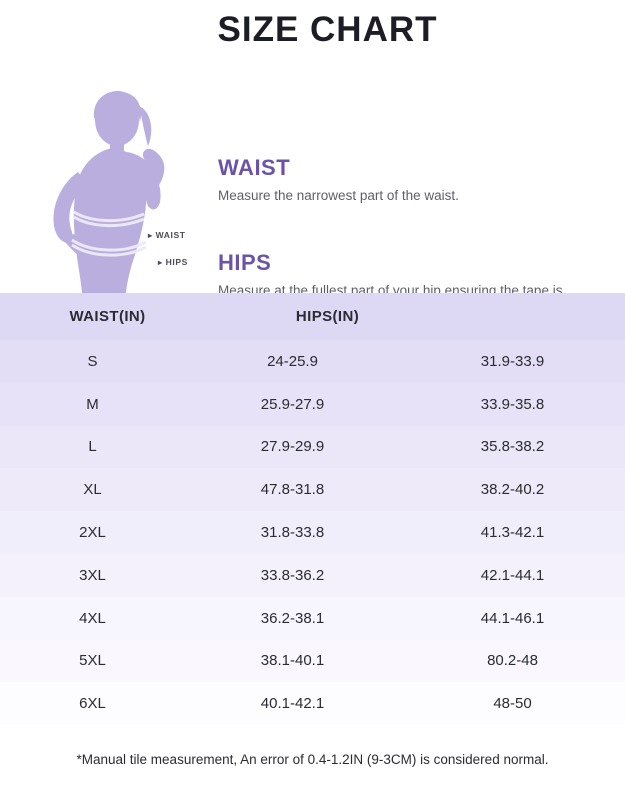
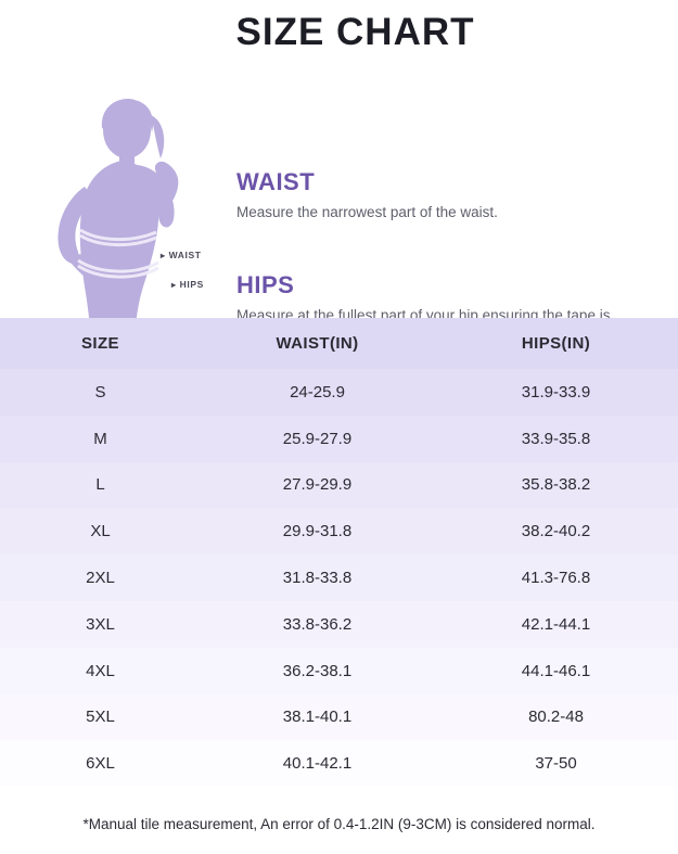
  SIZE CHART
  ▸ WAIST
  ▸ HIPS
  WAIST
  Measure the narrowest part of the waist.
  HIPS
  Measure at the fullest part of your hip ensuring the tape is
+ SIZE
  WAIST(IN)
  HIPS(IN)
  S
  24-25.9
  31.9-33.9
  M
  25.9-27.9
  33.9-35.8
  L
  27.9-29.9
  35.8-38.2
  XL
- 47.8-31.8
+ 29.9-31.8
  38.2-40.2
  2XL
  31.8-33.8
- 41.3-42.1
+ 41.3-76.8
  3XL
  33.8-36.2
  42.1-44.1
  4XL
  36.2-38.1
  44.1-46.1
  5XL
  38.1-40.1
  80.2-48
  6XL
  40.1-42.1
- 48-50
+ 37-50
  *Manual tile measurement, An error of 0.4-1.2IN (9-3CM) is considered normal.
